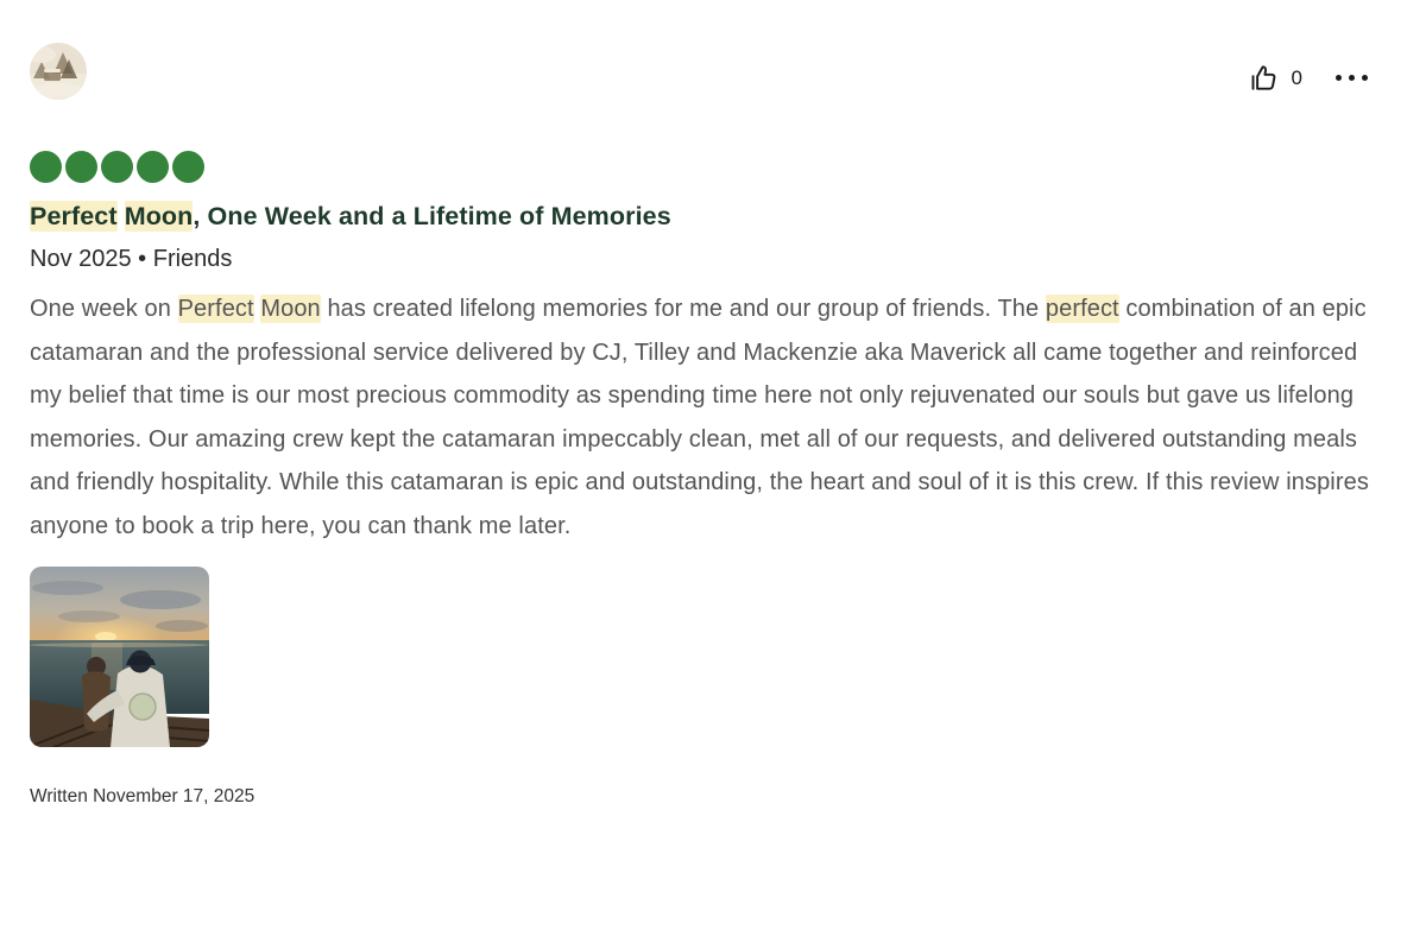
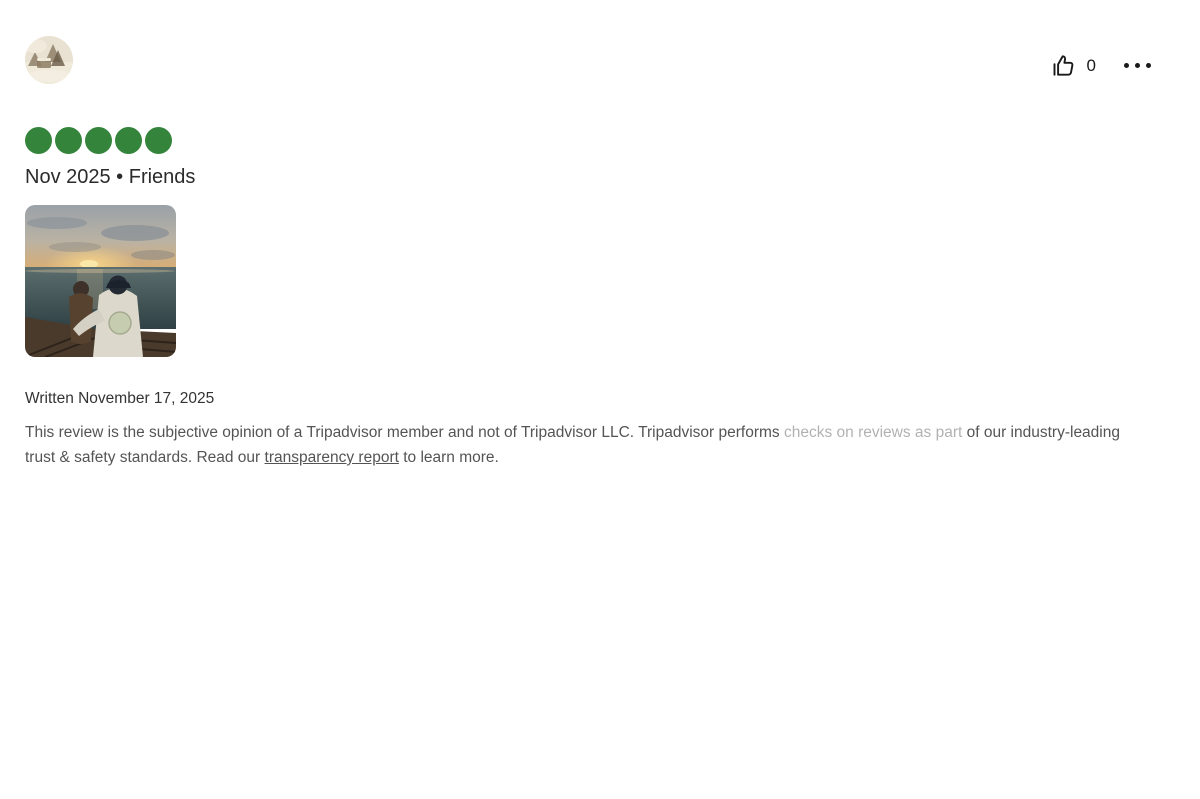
  0
- Perfect Moon, One Week and a Lifetime of Memories
  Nov 2025 • Friends
- One week on Perfect Moon has created lifelong memories for me and our group of friends. The perfect combination of an epic catamaran and the professional service delivered by CJ, Tilley and Mackenzie aka Maverick all came together and reinforced my belief that time is our most precious commodity as spending time here not only rejuvenated our souls but gave us lifelong memories. Our amazing crew kept the catamaran impeccably clean, met all of our requests, and delivered outstanding meals and friendly hospitality. While this catamaran is epic and outstanding, the heart and soul of it is this crew. If this review inspires anyone to book a trip here, you can thank me later.
  Written November 17, 2025
+ This review is the subjective opinion of a Tripadvisor member and not of Tripadvisor LLC. Tripadvisor performs checks on reviews as part of our industry-leading trust & safety standards. Read our transparency report to learn more.
